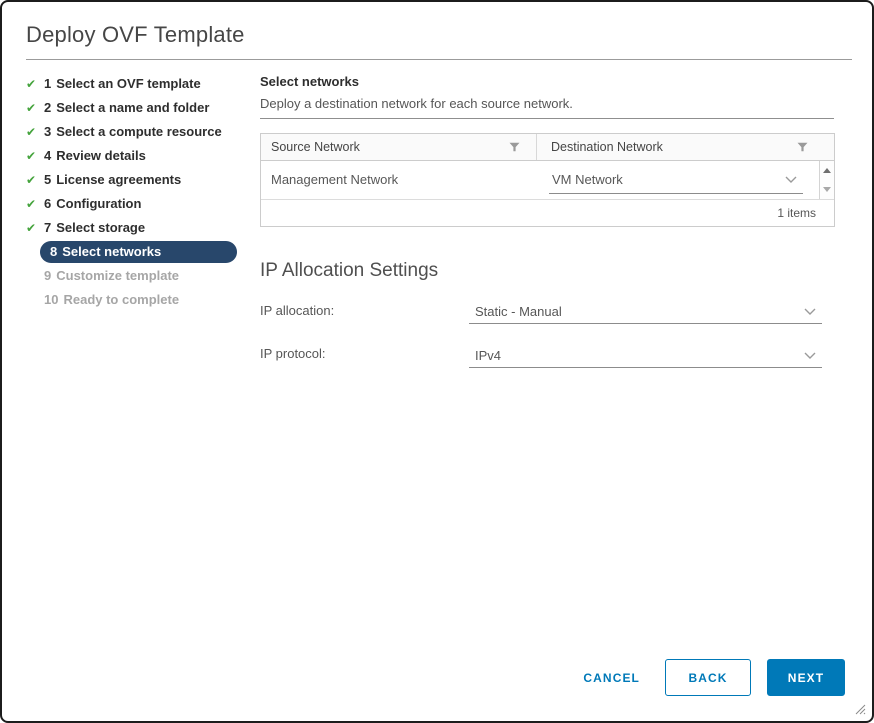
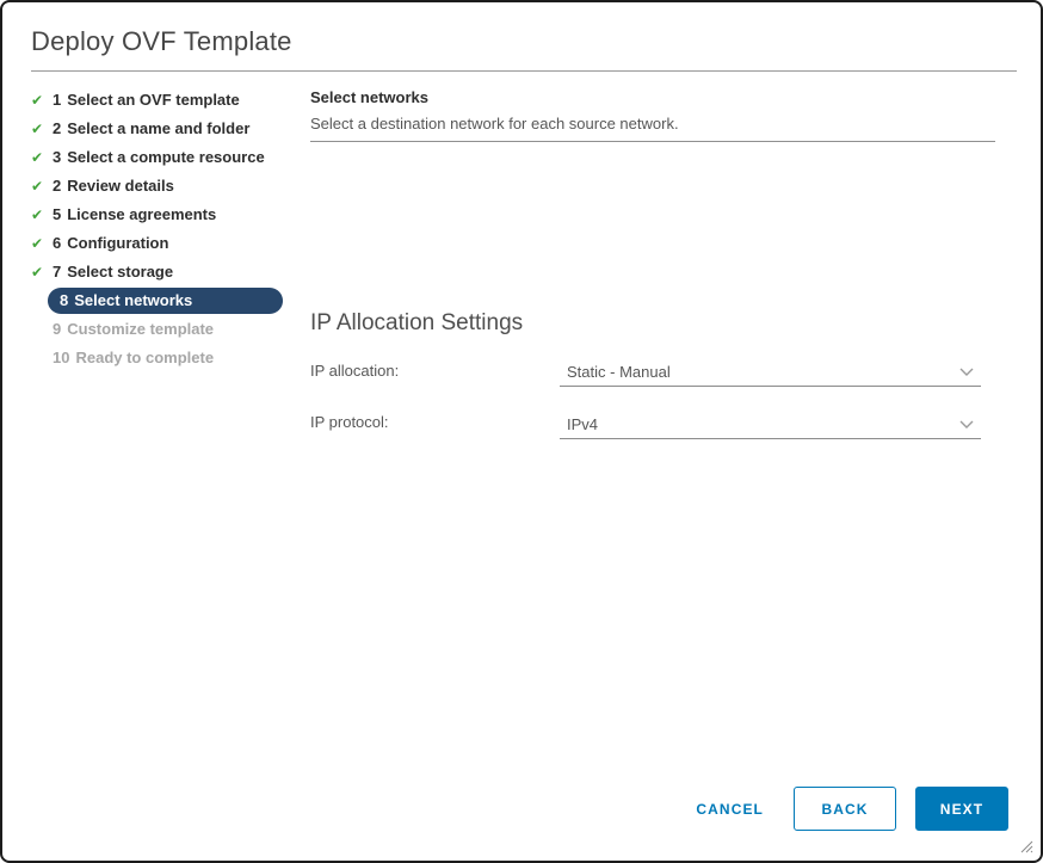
  Deploy OVF Template
  ✔
  1 Select an OVF template
  ✔
  2 Select a name and folder
  ✔
  3 Select a compute resource
  ✔
- 4 Review details
+ 2 Review details
  ✔
  5 License agreements
  ✔
  6 Configuration
  ✔
  7 Select storage
  8 Select networks
  9 Customize template
  10 Ready to complete
  Select networks
- Deploy a destination network for each source network.
+ Select a destination network for each source network.
- Source Network
- Destination Network
- Management Network
- VM Network
- 1 items
  IP Allocation Settings
  IP allocation:
  Static - Manual
  IP protocol:
  IPv4
  CANCEL
  BACK
  NEXT
